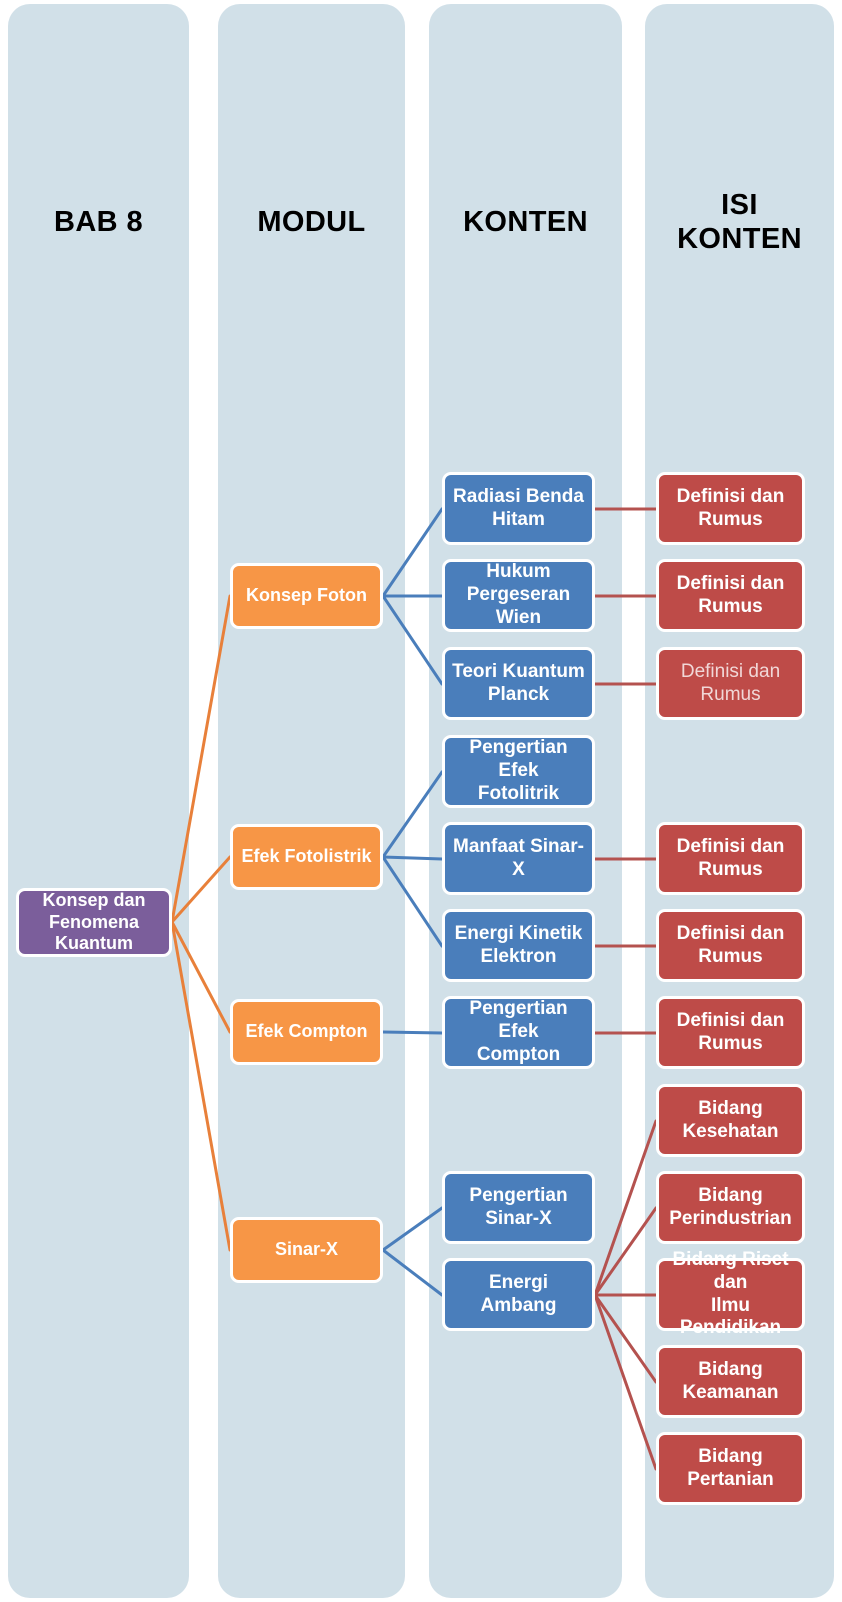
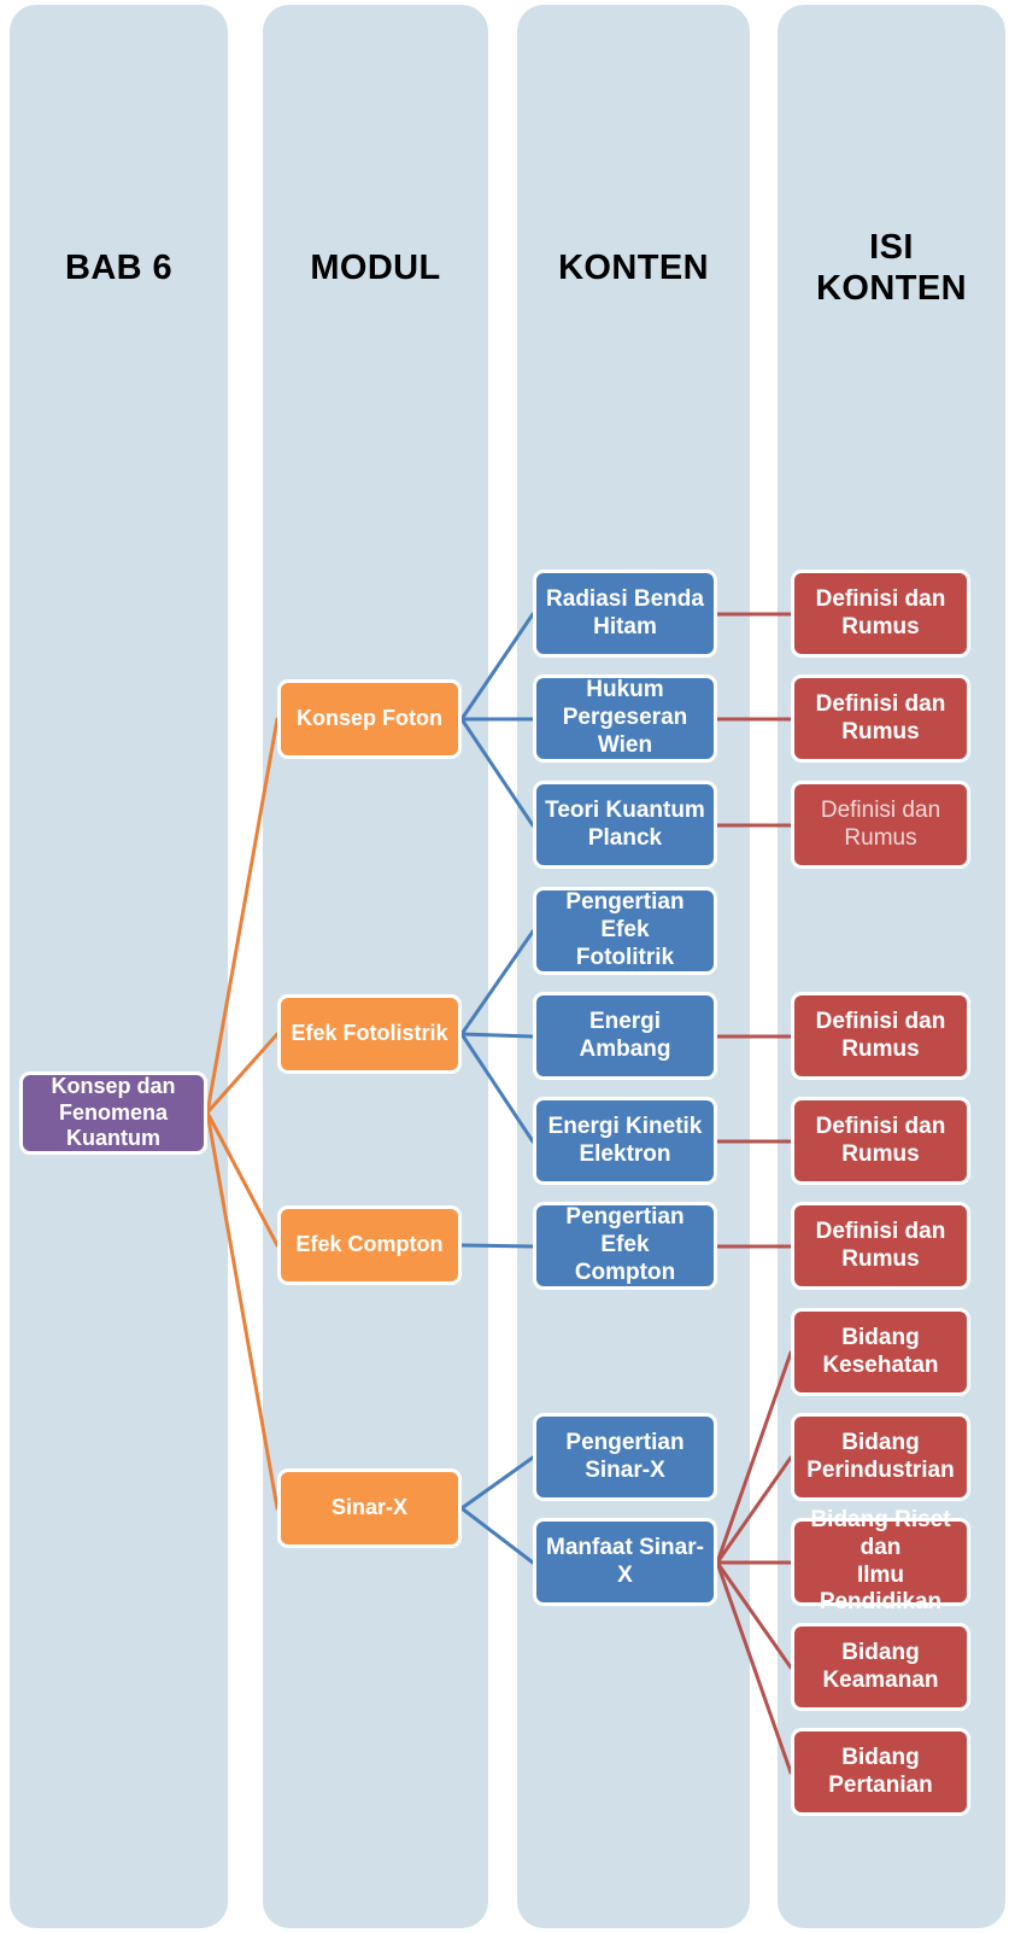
- BAB 8
+ BAB 6
  MODUL
  KONTEN
  ISI
  KONTEN
  Konsep dan
  Fenomena
  Kuantum
  Konsep Foton
  Efek Fotolistrik
  Efek Compton
  Sinar-X
  Radiasi Benda
  Hitam
  Hukum
  Pergeseran
  Wien
  Teori Kuantum
  Planck
  Pengertian Efek
  Fotolitrik
- Manfaat Sinar-X
+ Energi Ambang
  Energi Kinetik
  Elektron
  Pengertian Efek
  Compton
  Pengertian
  Sinar-X
- Energi Ambang
+ Manfaat Sinar-X
  Definisi dan
  Rumus
  Definisi dan
  Rumus
  Definisi dan
  Rumus
  Definisi dan
  Rumus
  Definisi dan
  Rumus
  Definisi dan
  Rumus
  Bidang
  Kesehatan
  Bidang
  Perindustrian
  Bidang Riset dan
  Ilmu Pendidikan
  Bidang
  Keamanan
  Bidang
  Pertanian
